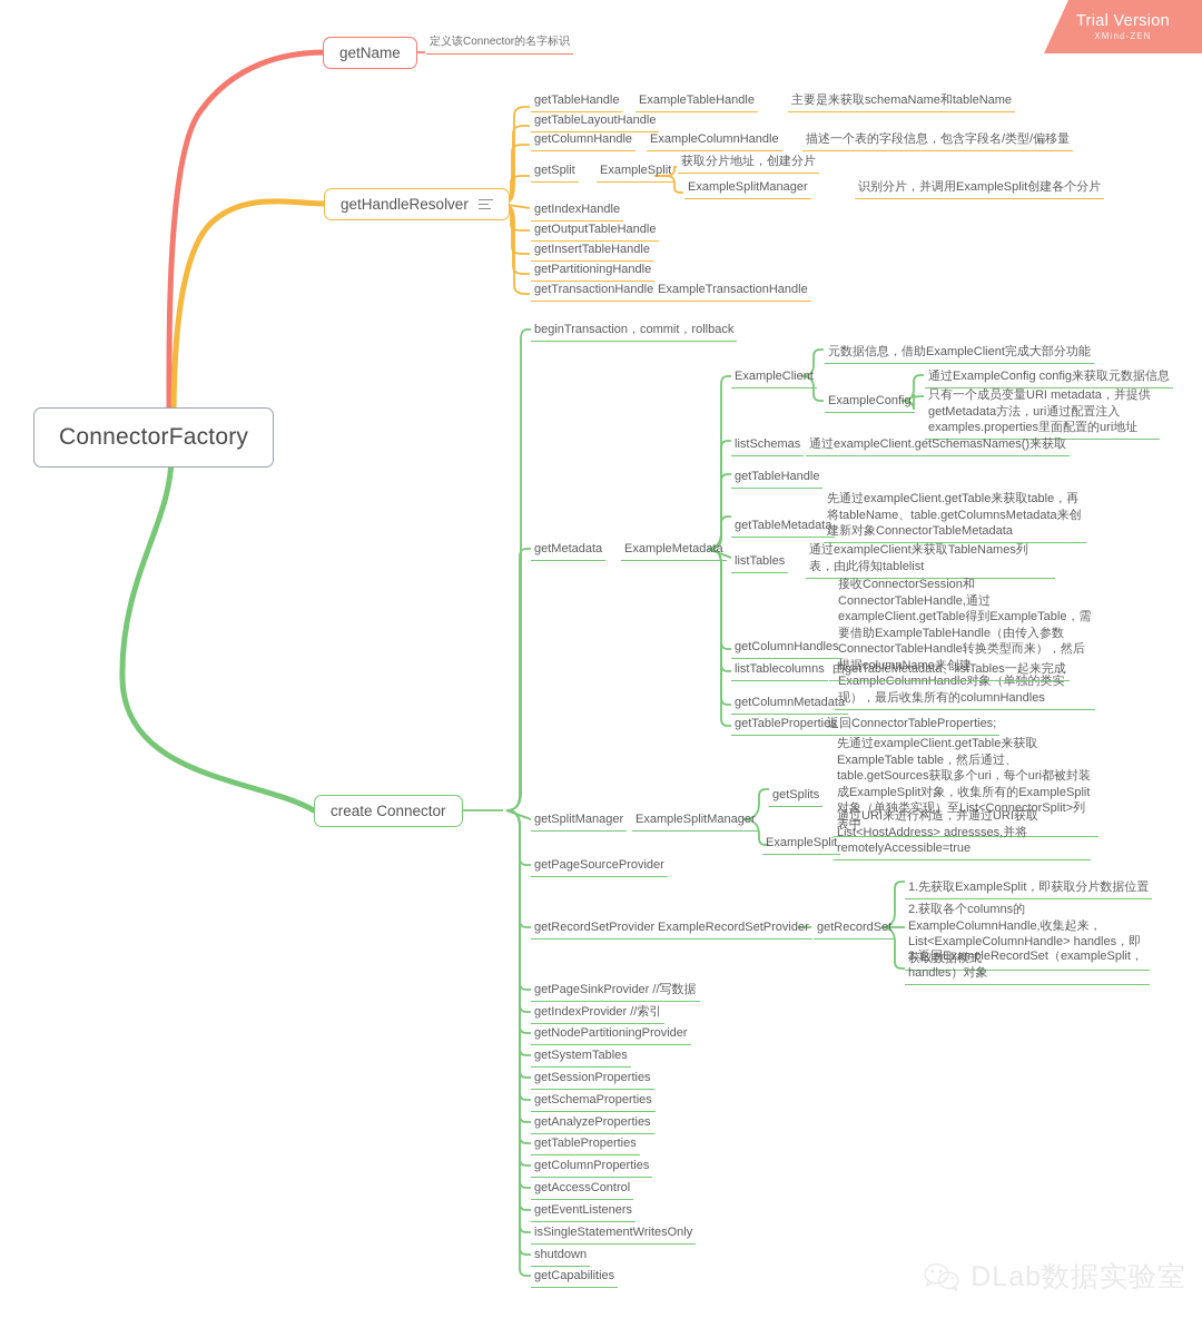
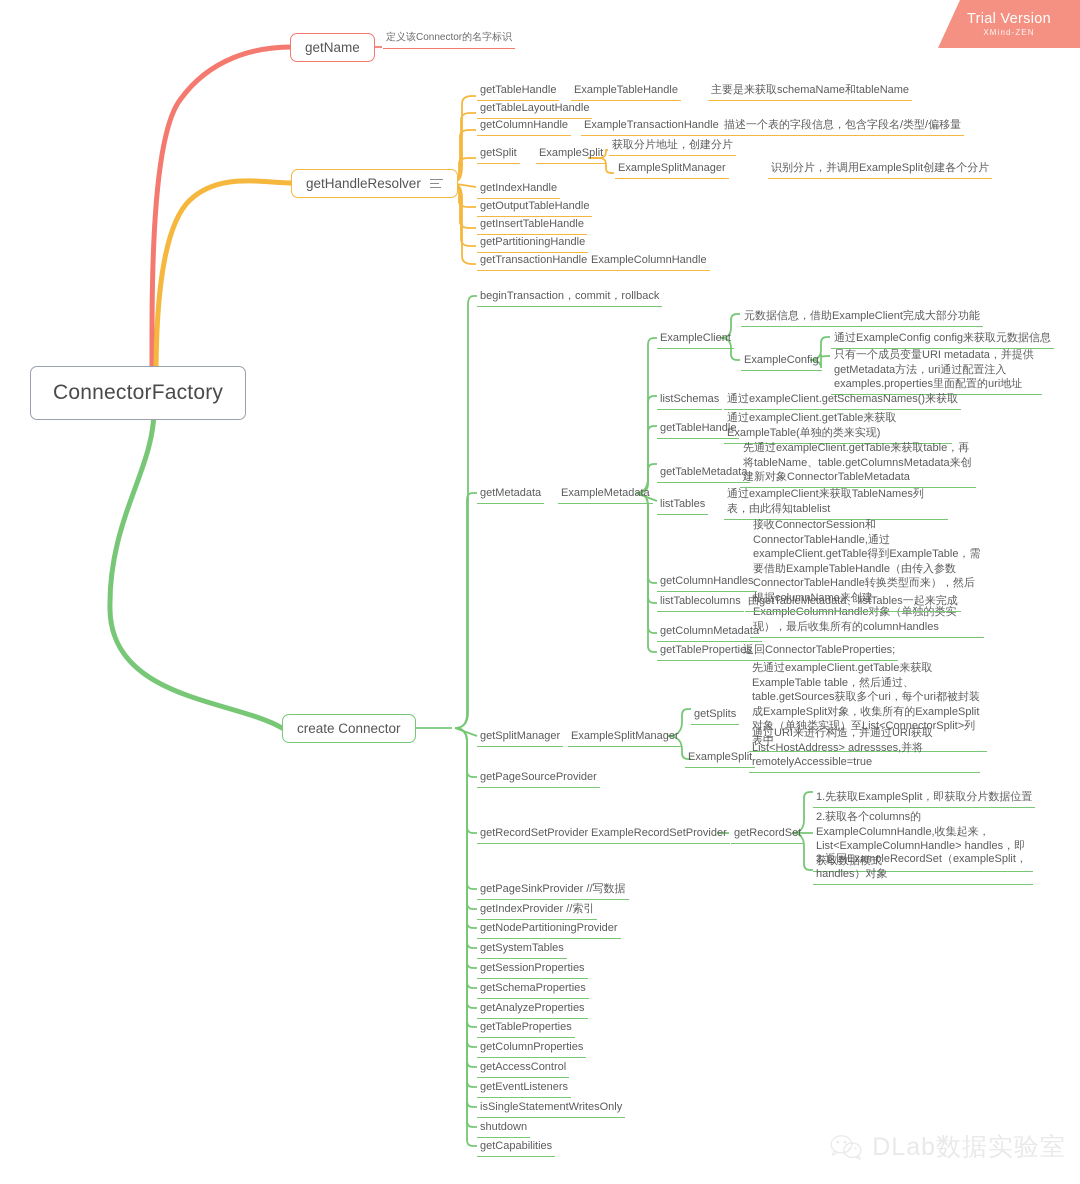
  ConnectorFactory
  getName
  getHandleResolver
  create Connector
  定义该Connector的名字标识
  getTableHandle
  ExampleTableHandle
  主要是来获取schemaName和tableName
  getTableLayoutHandle
  getColumnHandle
- ExampleColumnHandle
+ ExampleTransactionHandle
  描述一个表的字段信息，包含字段名/类型/偏移量
  getSplit
  ExampleSplit
  获取分片地址，创建分片
  ExampleSplitManager
  识别分片，并调用ExampleSplit创建各个分片
  getIndexHandle
  getOutputTableHandle
  getInsertTableHandle
  getPartitioningHandle
  getTransactionHandle
- ExampleTransactionHandle
+ ExampleColumnHandle
  beginTransaction，commit，rollback
  getMetadata
  ExampleMetadata
  ExampleClient
  元数据信息，借助ExampleClient完成大部分功能
  ExampleConfig
  通过ExampleConfig config来获取元数据信息
  只有一个成员变量URI metadata，并提供getMetadata方法，uri通过配置注入examples.properties里面配置的uri地址
  listSchemas
  通过exampleClient.getSchemasNames()来获取
  getTableHandle
+ 通过exampleClient.getTable来获取 ExampleTable(单独的类来实现)
  getTableMetadata
  先通过exampleClient.getTable来获取table，再将tableName、table.getColumnsMetadata来创建新对象ConnectorTableMetadata
  listTables
  通过exampleClient来获取TableNames列表，由此得知tablelist
  getColumnHandles
  接收ConnectorSession和ConnectorTableHandle,通过exampleClient.getTable得到ExampleTable，需要借助ExampleTableHandle（由传入参数ConnectorTableHandle转换类型而来），然后根据columnName来创建ExampleColumnHandle对象（单独的类实现），最后收集所有的columnHandles
  listTablecolumns
  由getTableMetadata、listTables一起来完成
  getColumnMetadata
  getTableProperties
  返回ConnectorTableProperties;
  getSplitManager
  ExampleSplitManager
  getSplits
  先通过exampleClient.getTable来获取ExampleTable table，然后通过、table.getSources获取多个uri，每个uri都被封装成ExampleSplit对象，收集所有的ExampleSplit对象（单独类实现）至List<ConnectorSplit>列表中
  ExampleSplit
  通过URI来进行构造，并通过URI获取List<HostAddress> adressses,并将remotelyAccessible=true
  getPageSourceProvider
  getRecordSetProvider
  ExampleRecordSetProvider
  getRecordSet
  1.先获取ExampleSplit，即获取分片数据位置
  2.获取各个columns的ExampleColumnHandle,收集起来，List<ExampleColumnHandle> handles，即获取数据模式
  3.返回ExampleRecordSet（exampleSplit，handles）对象
  getPageSinkProvider //写数据
  getIndexProvider //索引
  getNodePartitioningProvider
  getSystemTables
  getSessionProperties
  getSchemaProperties
  getAnalyzeProperties
  getTableProperties
  getColumnProperties
  getAccessControl
  getEventListeners
  isSingleStatementWritesOnly
  shutdown
  getCapabilities
  Trial Version
  XMind-ZEN
